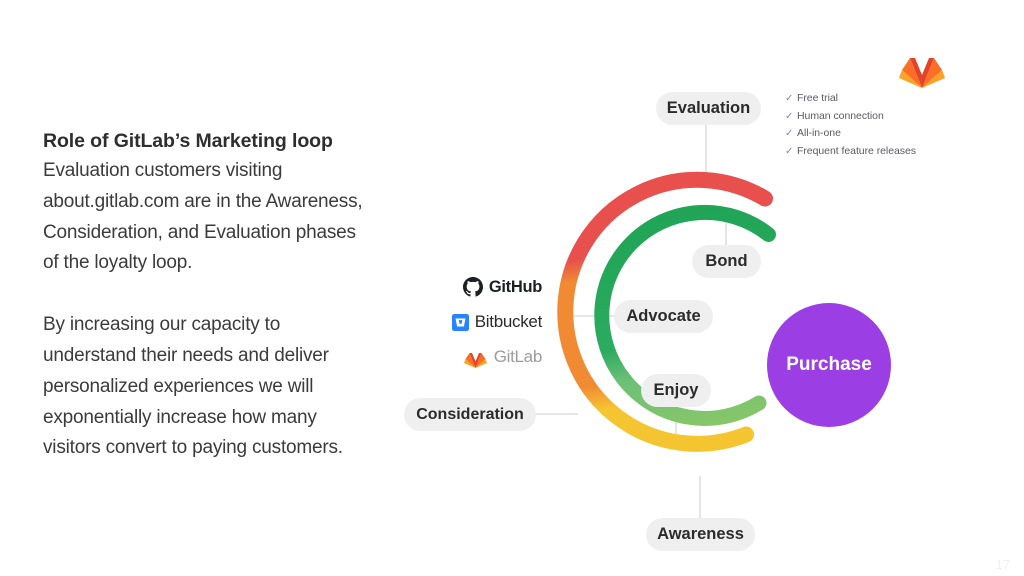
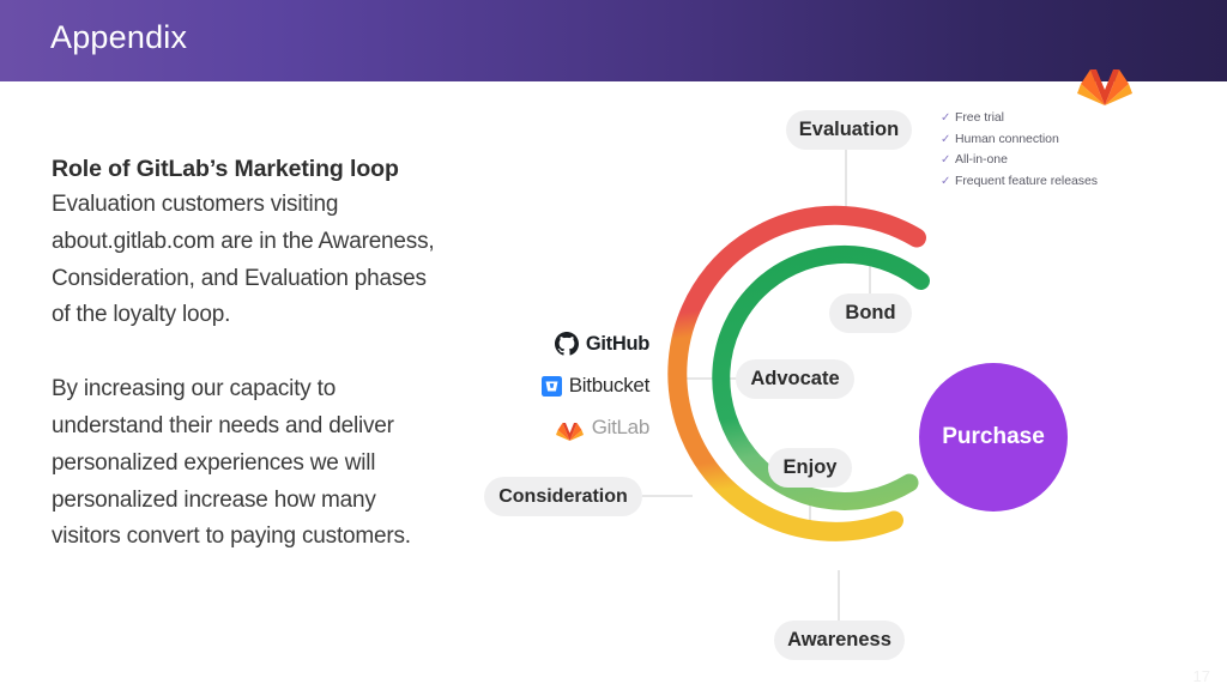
+ Appendix
  Role of GitLab’s Marketing loop
  Evaluation customers visiting about.gitlab.com are in the Awareness, Consideration, and Evaluation phases of the loyalty loop.
- By increasing our capacity to understand their needs and deliver personalized experiences we will exponentially increase how many visitors convert to paying customers.
+ By increasing our capacity to understand their needs and deliver personalized experiences we will personalized increase how many visitors convert to paying customers.
  Evaluation
  Bond
  Advocate
  Enjoy
  Awareness
  Consideration
  Purchase
  ✓
  Free trial
  ✓
  Human connection
  ✓
  All-in-one
  ✓
  Frequent feature releases
  GitHub
  Bitbucket
  GitLab
